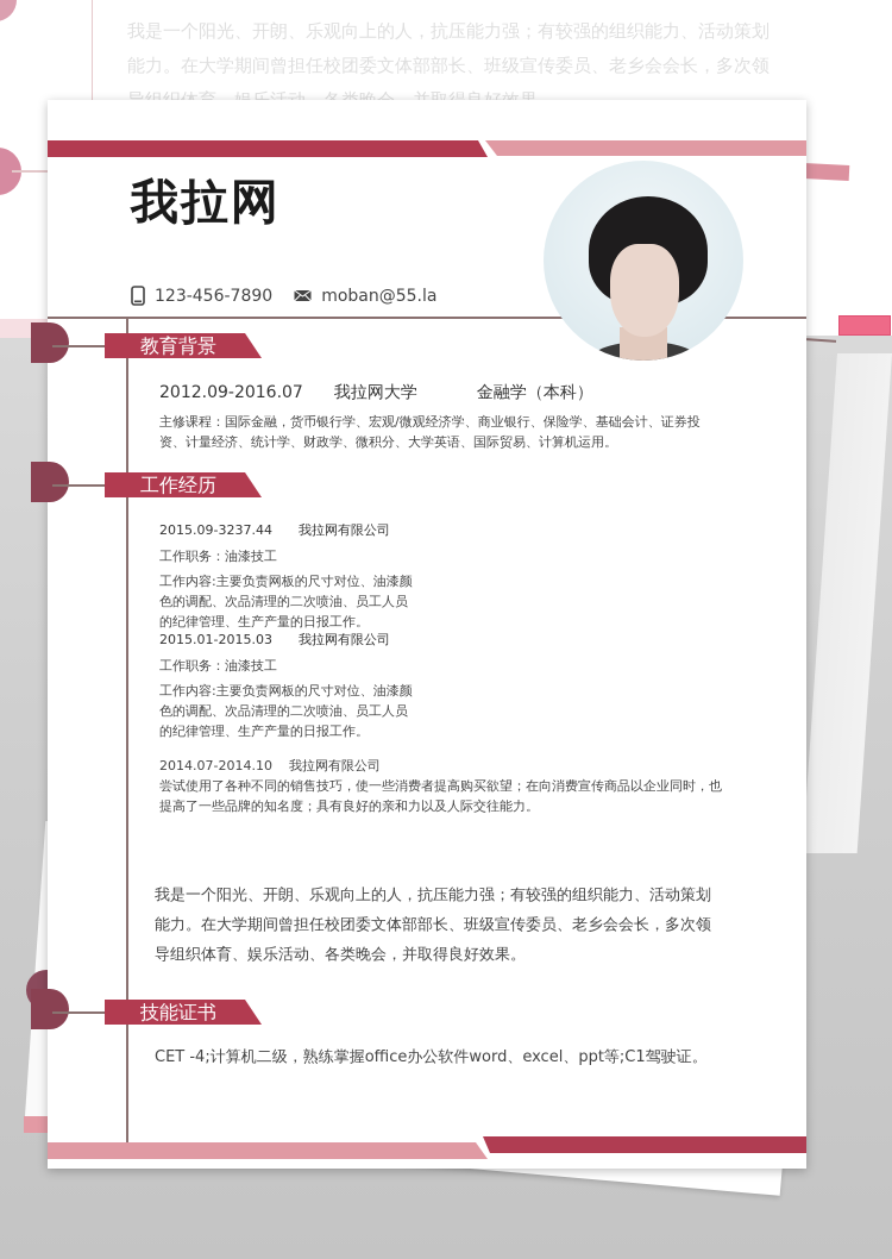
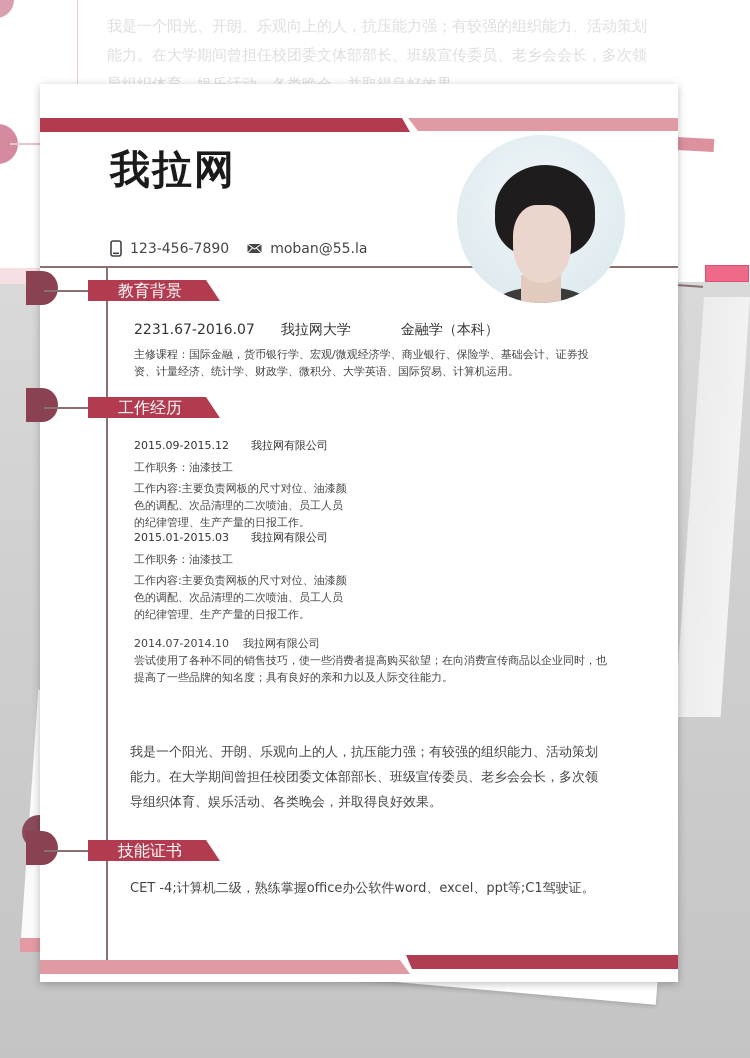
  我是一个阳光、开朗、乐观向上的人，抗压能力强；有较强的组织能力、活动策划能力。在大学期间曾担任校团委文体部部长、班级宣传委员、老乡会会长，多次领
  我拉网
  123-456-7890
  moban@55.la
  教育背景
- 2012.09-2016.07 我拉网大学 金融学（本科）
+ 2231.67-2016.07 我拉网大学 金融学（本科）
  主修课程：国际金融，货币银行学、宏观/微观经济学、商业银行、保险学、基础会计、证券投资、计量经济、统计学、财政学、微积分、大学英语、国际贸易、计算机运用。
  工作经历
- 2015.09-3237.44 我拉网有限公司
+ 2015.09-2015.12 我拉网有限公司
  工作职务：油漆技工
  工作内容:主要负责网板的尺寸对位、油漆颜色的调配、次品清理的二次喷油、员工人员的纪律管理、生产产量的日报工作。
  2015.01-2015.03 我拉网有限公司
  工作职务：油漆技工
  工作内容:主要负责网板的尺寸对位、油漆颜色的调配、次品清理的二次喷油、员工人员的纪律管理、生产产量的日报工作。
  2014.07-2014.10 我拉网有限公司
  尝试使用了各种不同的销售技巧，使一些消费者提高购买欲望；在向消费宣传商品以企业同时，也提高了一些品牌的知名度；具有良好的亲和力以及人际交往能力。
  我是一个阳光、开朗、乐观向上的人，抗压能力强；有较强的组织能力、活动策划能力。在大学期间曾担任校团委文体部部长、班级宣传委员、老乡会会长，多次领导组织体育、娱乐活动、各类晚会，并取得良好效果。
  技能证书
  CET -4;计算机二级，熟练掌握office办公软件word、excel、ppt等;C1驾驶证。
